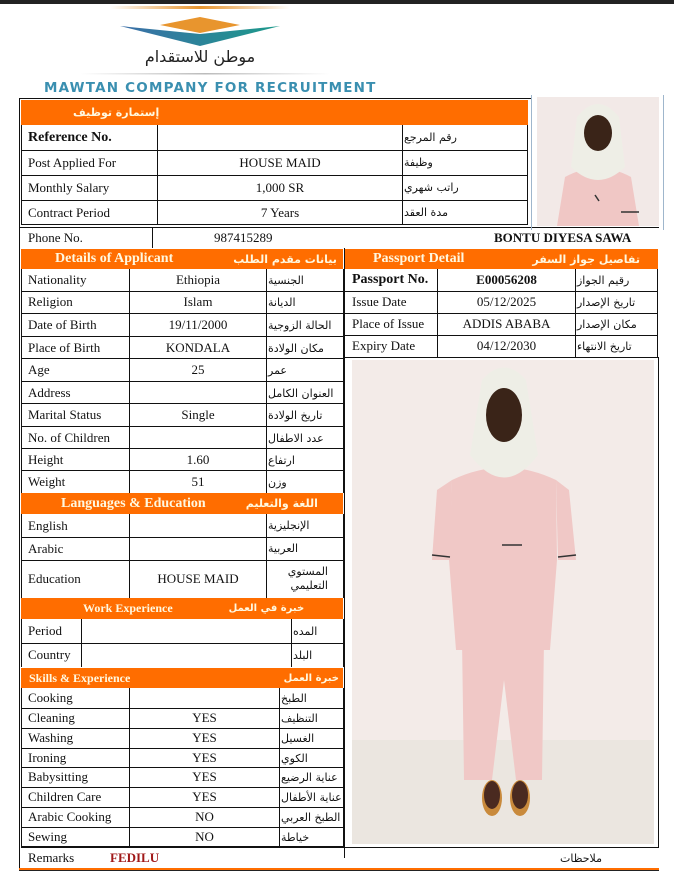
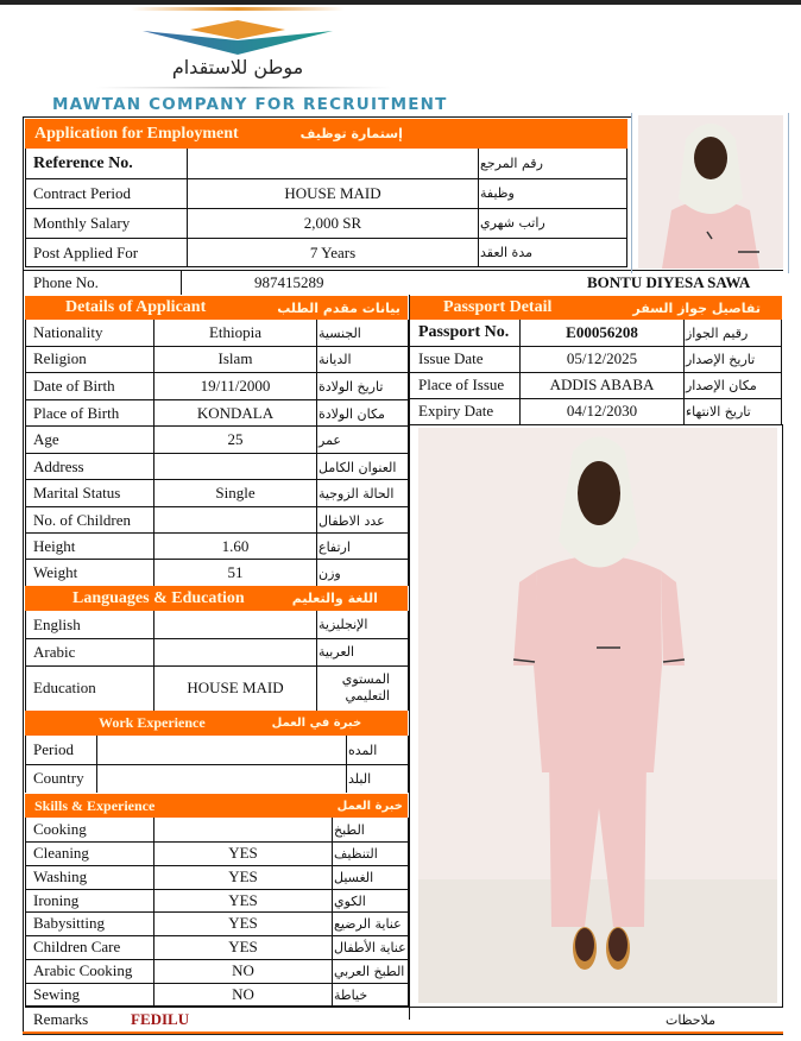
  موطن للاستقدام
  MAWTAN COMPANY FOR RECRUITMENT
+ Application for Employment
  إستمارة توظيف
  Reference No.
  رقم المرجع
- Post Applied For
+ Contract Period
  HOUSE MAID
  وظيفة
  Monthly Salary
- 1,000 SR
+ 2,000 SR
  راتب شهري
- Contract Period
+ Post Applied For
  7 Years
  مدة العقد
  Phone No.
  987415289
  BONTU DIYESA SAWA
  Details of Applicant
  بيانات مقدم الطلب
  Passport Detail
  تفاصيل جواز السفر
  Nationality
  Ethiopia
  الجنسية
  Religion
  Islam
  الديانة
  Date of Birth
  19/11/2000
- الحالة الزوجية
+ تاريخ الولادة
  Place of Birth
  KONDALA
  مكان الولادة
  Age
  25
  عمر
  Address
  العنوان الكامل
  Marital Status
  Single
- تاريخ الولادة
+ الحالة الزوجية
  No. of Children
  عدد الاطفال
  Height
  1.60
  ارتفاع
  Weight
  51
  وزن
  Passport No.
  E00056208
  رقيم الجواز
  Issue Date
  05/12/2025
  تاريخ الإصدار
  Place of Issue
  ADDIS ABABA
  مكان الإصدار
  Expiry Date
  04/12/2030
  تاريخ الانتهاء
  Languages & Education
  اللغة والتعليم
  English
  الإنجليزية
  Arabic
  العربية
  Education
  HOUSE MAID
  المستوي التعليمي
  Work Experience
  خبرة في العمل
  Period
  المده
  Country
  البلد
  Skills & Experience
  خبرة العمل
  Cooking
  الطبخ
  Cleaning
  YES
  التنظيف
  Washing
  YES
  الغسيل
  Ironing
  YES
  الكوي
  Babysitting
  YES
  عناية الرضيع
  Children Care
  YES
  عناية الأطفال
  Arabic Cooking
  NO
  الطبخ العربي
  Sewing
  NO
  خياطة
  Remarks
  FEDILU
  ملاحظات
